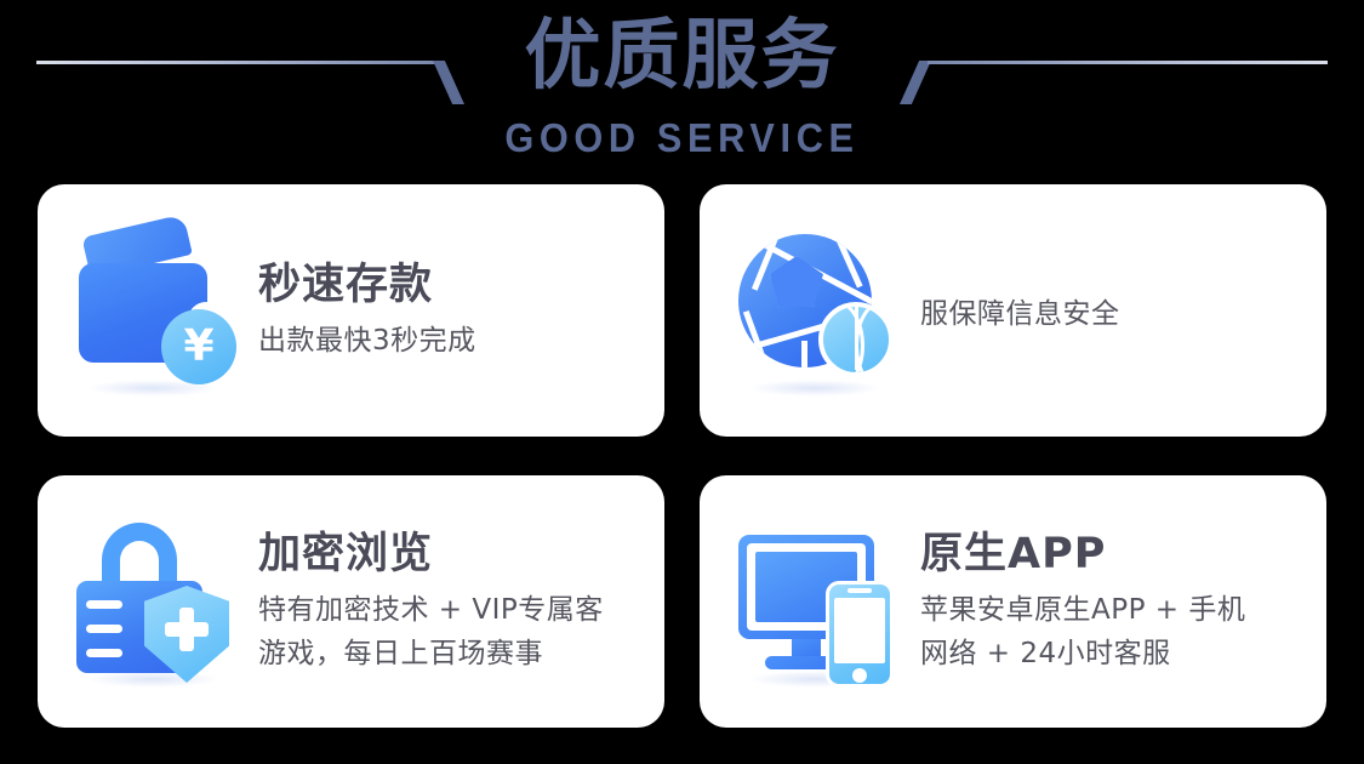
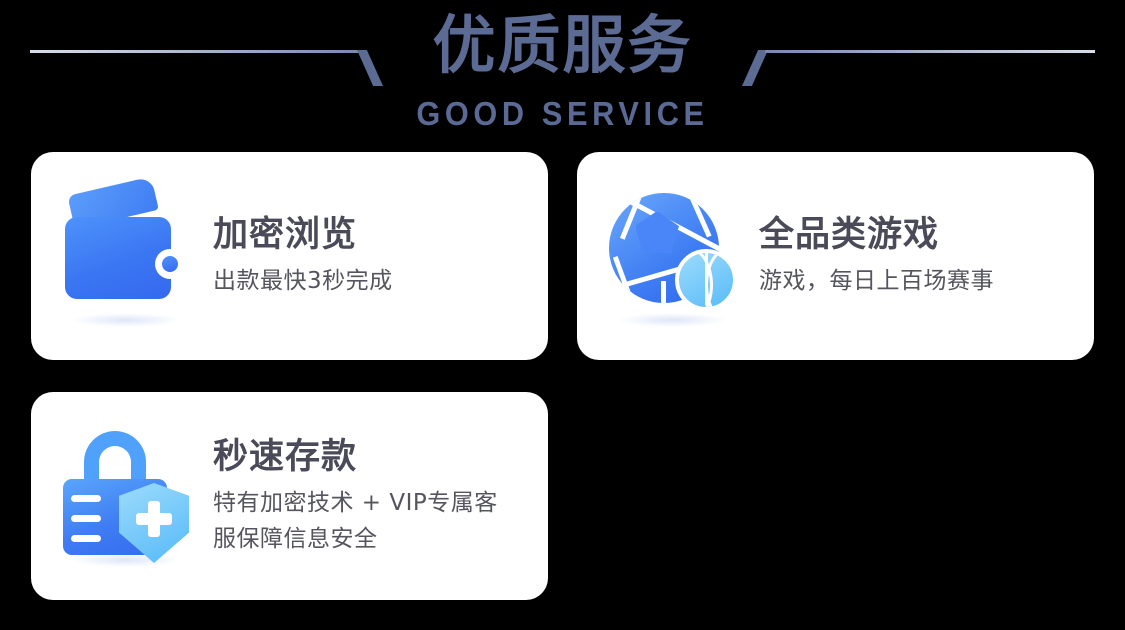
  优质服务
  GOOD SERVICE
- ¥
- 秒速存款
+ 加密浏览
  出款最快3秒完成
+ 全品类游戏
- 服保障信息安全
+ 游戏，每日上百场赛事
- 加密浏览
+ 秒速存款
  特有加密技术 + VIP专属客
- 游戏，每日上百场赛事
+ 服保障信息安全
- 原生APP
- 苹果安卓原生APP + 手机
- 网络 + 24小时客服
